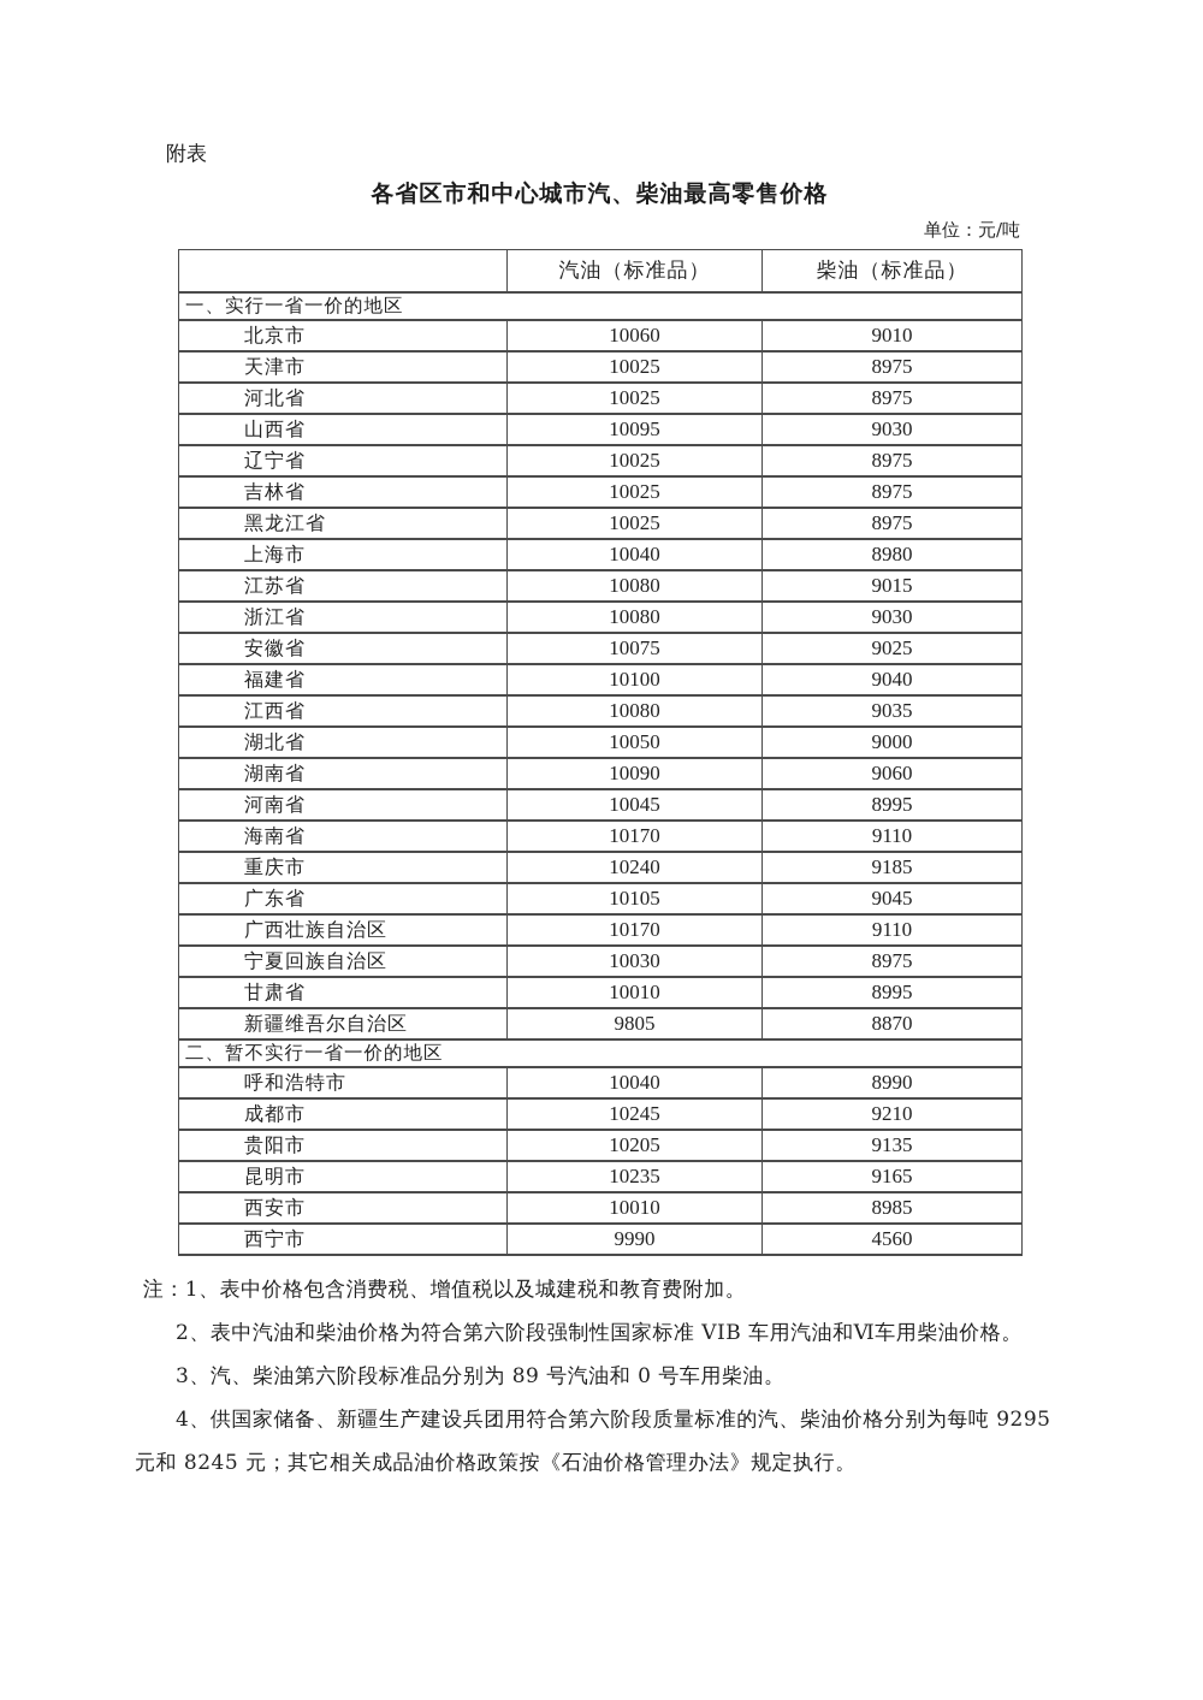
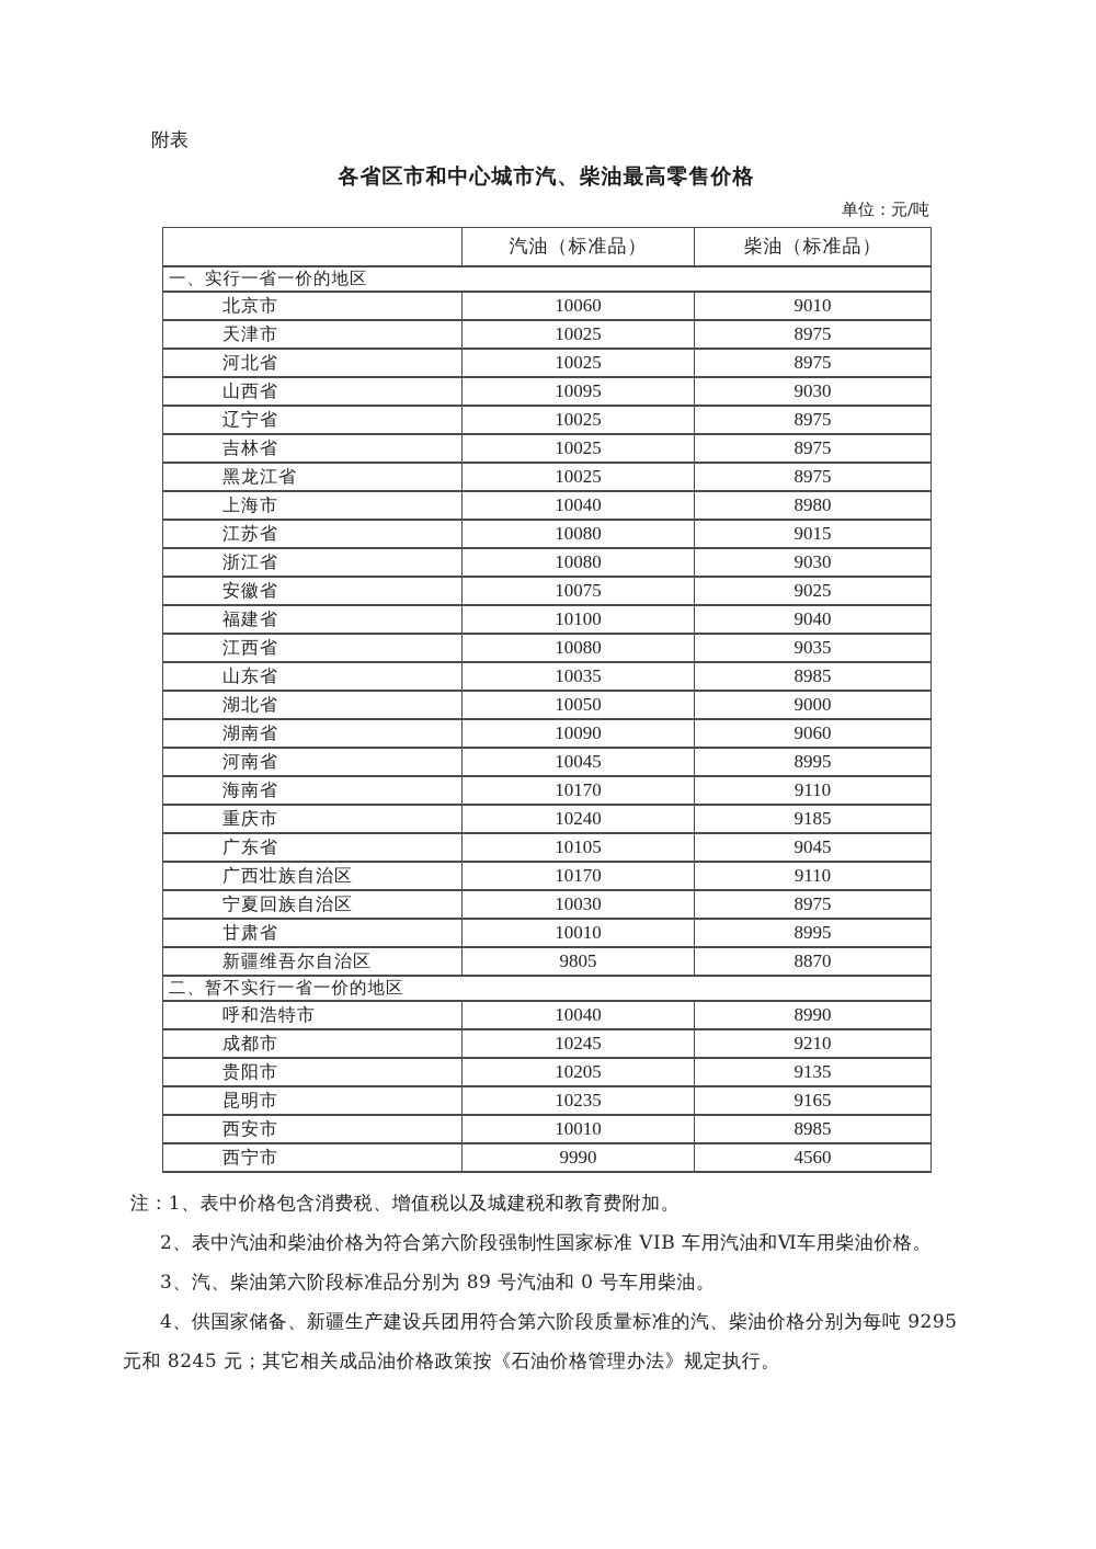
  附表
  各省区市和中心城市汽、柴油最高零售价格
  单位：元/吨
  	汽油（标准品）	柴油（标准品）
  一、实行一省一价的地区
  北京市	10060	9010
  天津市	10025	8975
  河北省	10025	8975
  山西省	10095	9030
  辽宁省	10025	8975
  吉林省	10025	8975
  黑龙江省	10025	8975
  上海市	10040	8980
  江苏省	10080	9015
  浙江省	10080	9030
  安徽省	10075	9025
  福建省	10100	9040
  江西省	10080	9035
+ 山东省	10035	8985
  湖北省	10050	9000
  湖南省	10090	9060
  河南省	10045	8995
  海南省	10170	9110
  重庆市	10240	9185
  广东省	10105	9045
  广西壮族自治区	10170	9110
  宁夏回族自治区	10030	8975
  甘肃省	10010	8995
  新疆维吾尔自治区	9805	8870
  二、暂不实行一省一价的地区
  呼和浩特市	10040	8990
  成都市	10245	9210
  贵阳市	10205	9135
  昆明市	10235	9165
  西安市	10010	8985
  西宁市	9990	4560
  注：1、表中价格包含消费税、增值税以及城建税和教育费附加。
  2、表中汽油和柴油价格为符合第六阶段强制性国家标准 VIB 车用汽油和Ⅵ车用柴油价格。
  3、汽、柴油第六阶段标准品分别为 89 号汽油和 0 号车用柴油。
  4、供国家储备、新疆生产建设兵团用符合第六阶段质量标准的汽、柴油价格分别为每吨 9295 元和 8245 元；其它相关成品油价格政策按《石油价格管理办法》规定执行。
